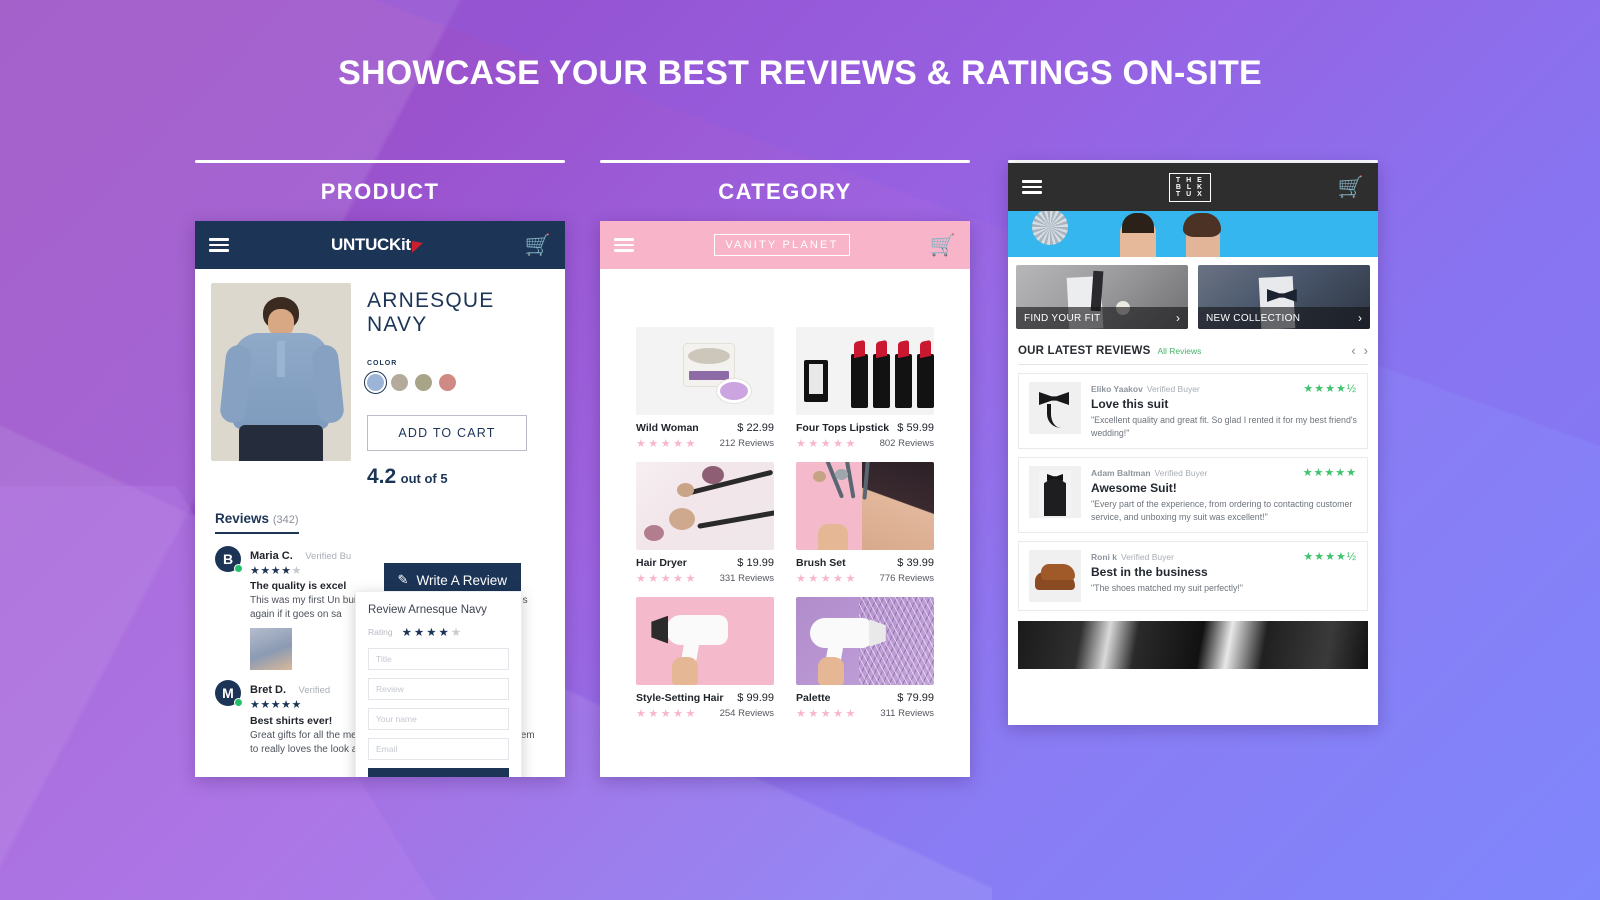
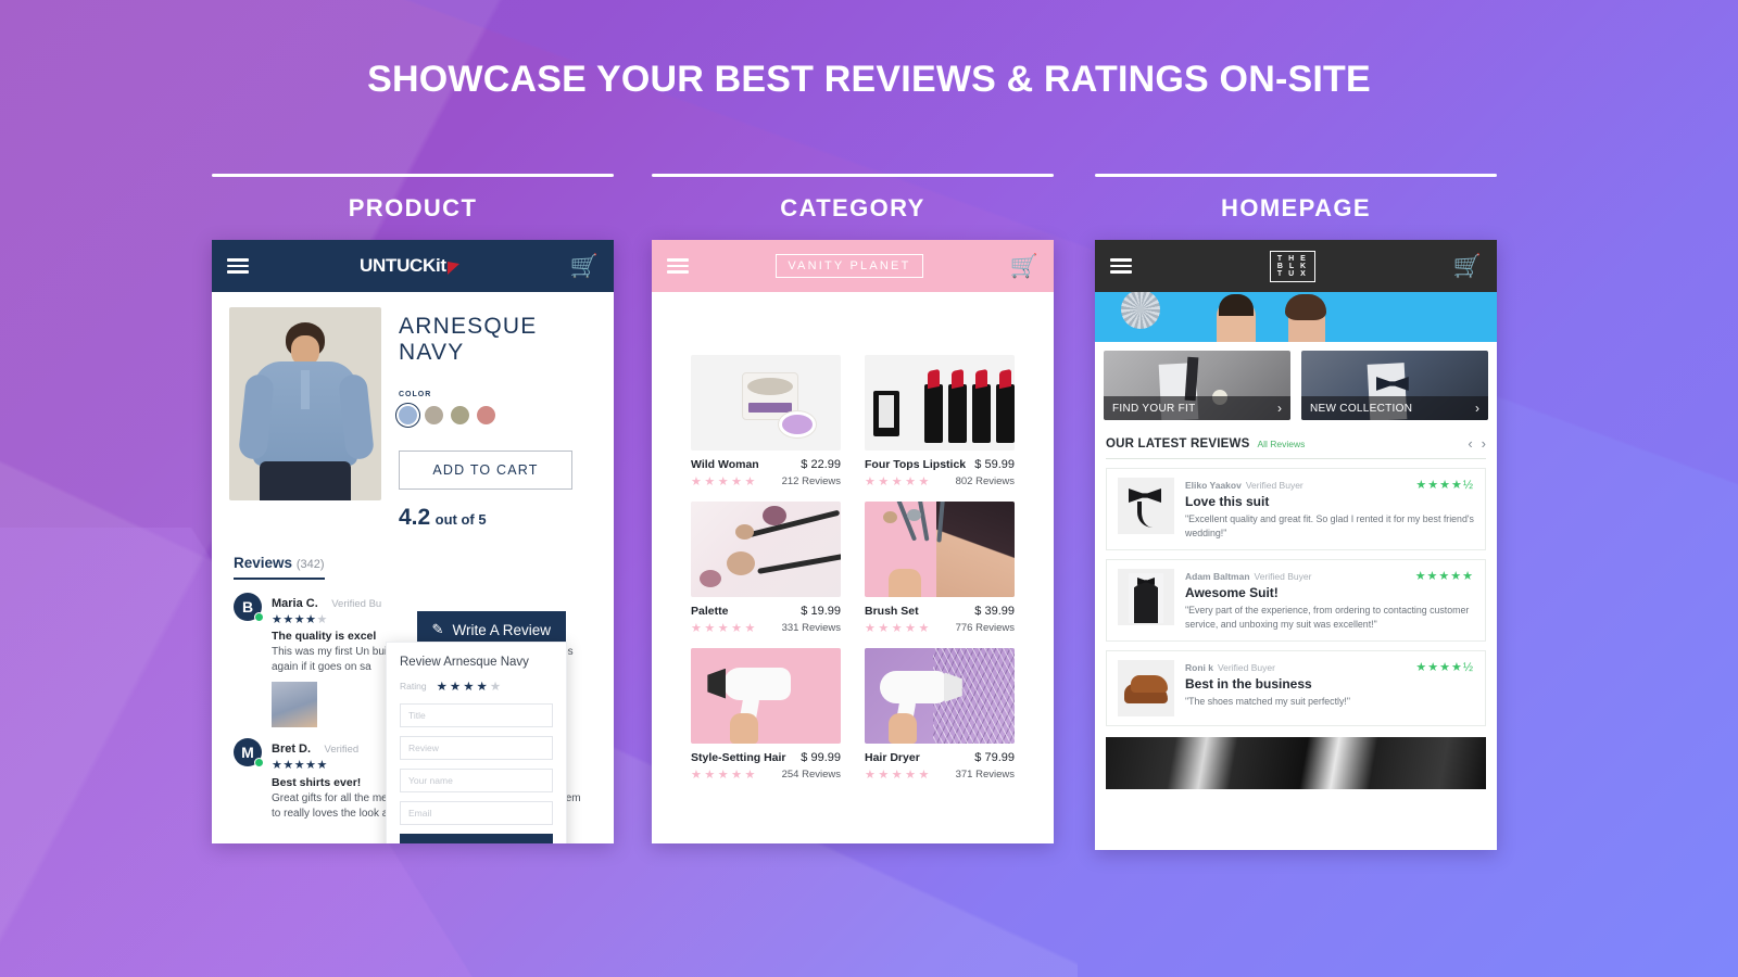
  SHOWCASE YOUR BEST REVIEWS & RATINGS ON-SITE
  PRODUCT
  UNTUCKit
  🛒
  ARNESQUE NAVY
  ADD TO CART
  4.2 out of 5
  Reviews (342)
  ✎
  Write A Review
  B
  Maria C. Verified Bu
  ★★★★★
  The quality is excel
  M
  Bret D. Verified
  ★★★★★
  Best shirts ever!
  Review Arnesque Navy
  Rating
  ★★★★★
  Title
  Review
  Your name
  Email
  CATEGORY
  VANITY PLANET
  🛒
  Wild Woman
  $ 22.99
  ★★★★★
  212 Reviews
  Four Tops Lipstick
  $ 59.99
  ★★★★★
  802 Reviews
- Hair Dryer
+ Palette
  $ 19.99
  ★★★★★
  331 Reviews
  Brush Set
  $ 39.99
  ★★★★★
  776 Reviews
  Style-Setting Hair
  $ 99.99
  ★★★★★
  254 Reviews
- Palette
+ Hair Dryer
  $ 79.99
  ★★★★★
- 311 Reviews
+ 371 Reviews
+ HOMEPAGE
  🛒
  FIND YOUR FIT
  ›
  NEW COLLECTION
  ›
  OUR LATEST REVIEWS
  All Reviews
  ‹
  ›
  Eliko Yaakov Verified Buyer
  ★★★★½
  Love this suit
  "Excellent quality and great fit. So glad I rented it for my best friend's wedding!"
  Adam Baltman Verified Buyer
  ★★★★★
  Awesome Suit!
  "Every part of the experience, from ordering to contacting customer service, and unboxing my suit was excellent!"
  Roni k Verified Buyer
  ★★★★½
  Best in the business
  "The shoes matched my suit perfectly!"
